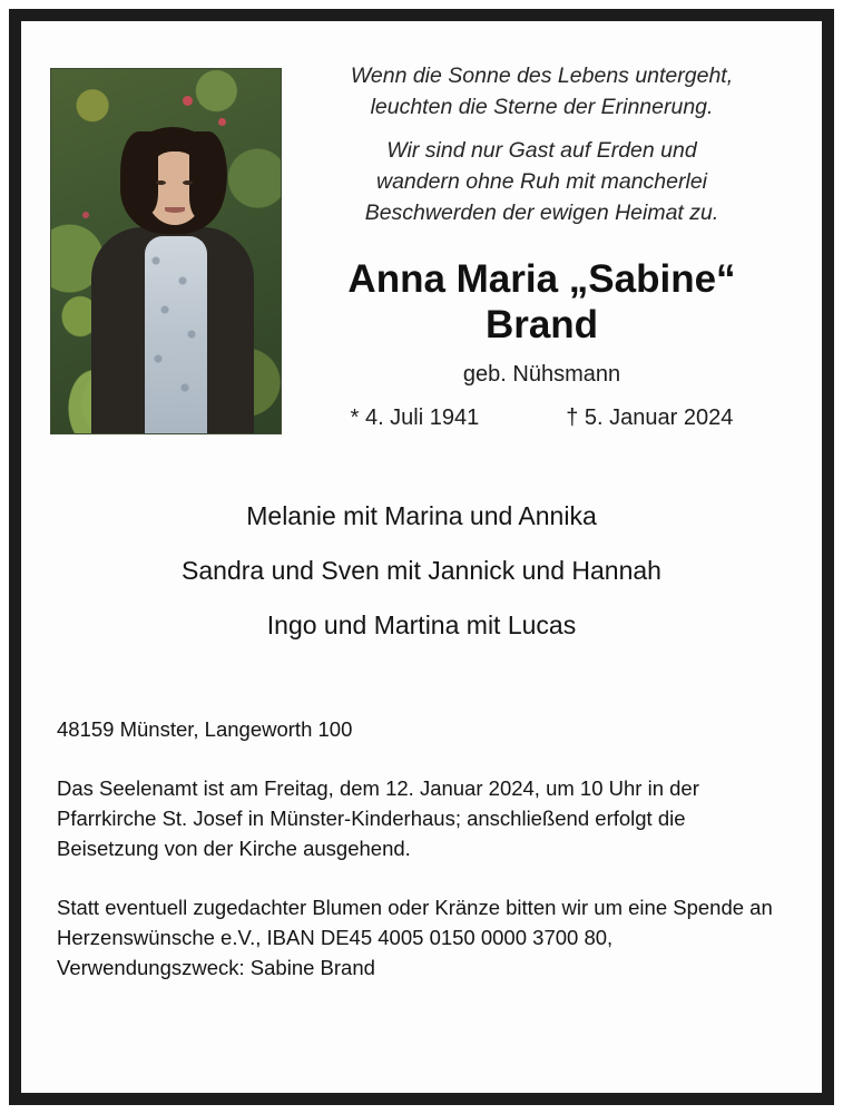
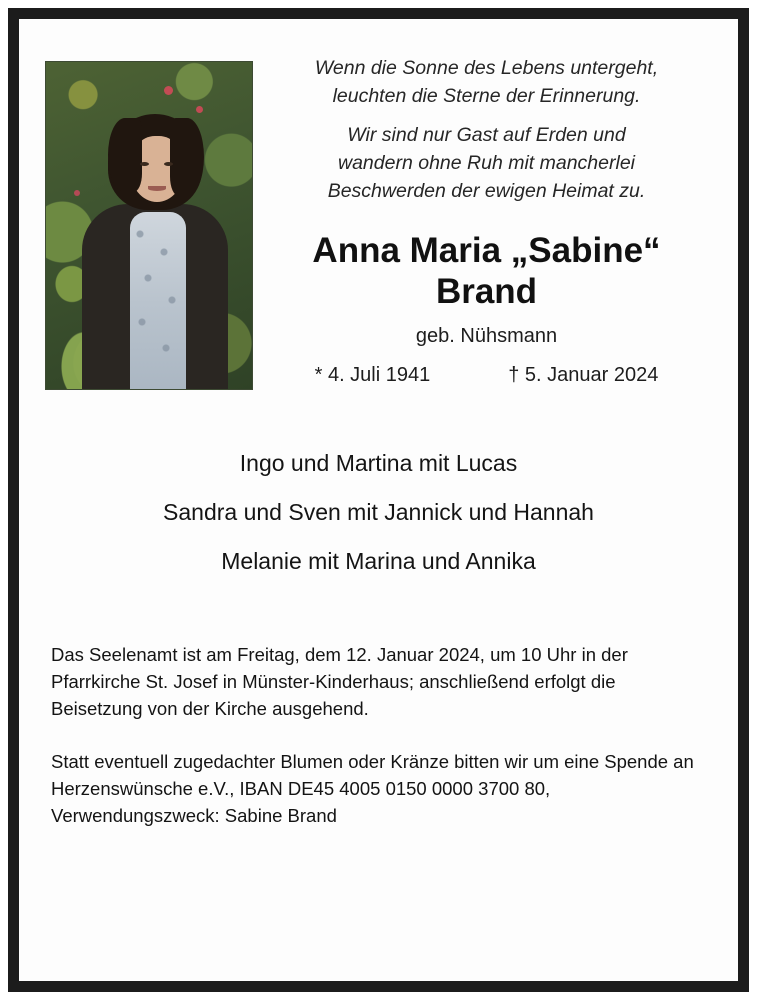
  Wenn die Sonne des Lebens untergeht,
  leuchten die Sterne der Erinnerung.
  Wir sind nur Gast auf Erden und
  wandern ohne Ruh mit mancherlei
  Beschwerden der ewigen Heimat zu.
  Anna Maria „Sabine“
  Brand
  geb. Nühsmann
  * 4. Juli 1941
  † 5. Januar 2024
- Melanie mit Marina und Annika
+ Ingo und Martina mit Lucas
  Sandra und Sven mit Jannick und Hannah
- Ingo und Martina mit Lucas
+ Melanie mit Marina und Annika
- 48159 Münster, Langeworth 100
  Das Seelenamt ist am Freitag, dem 12. Januar 2024, um 10 Uhr in der Pfarrkirche St. Josef in Münster-Kinderhaus; anschließend erfolgt die Beisetzung von der Kirche ausgehend.
  Statt eventuell zugedachter Blumen oder Kränze bitten wir um eine Spende an Herzenswünsche e.V., IBAN DE45 4005 0150 0000 3700 80, Verwendungszweck: Sabine Brand
